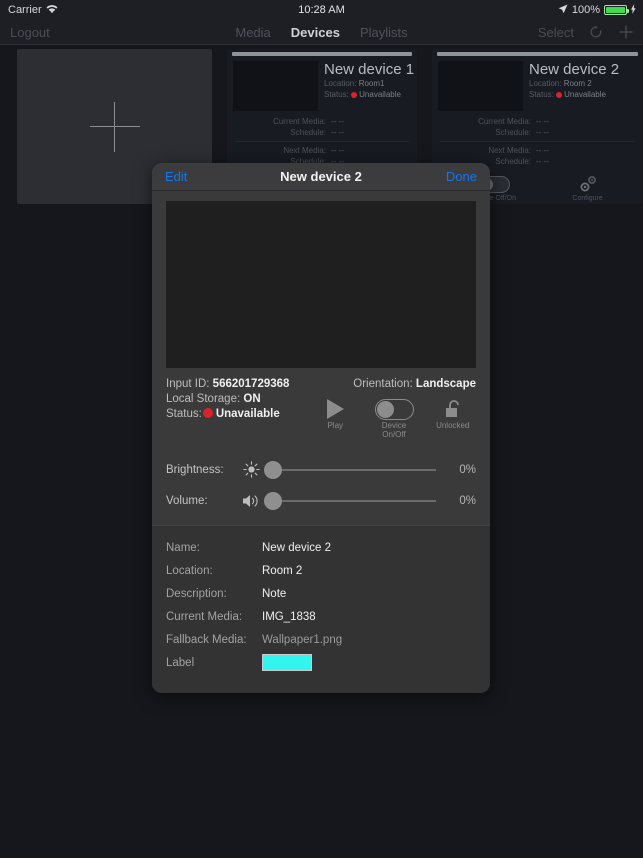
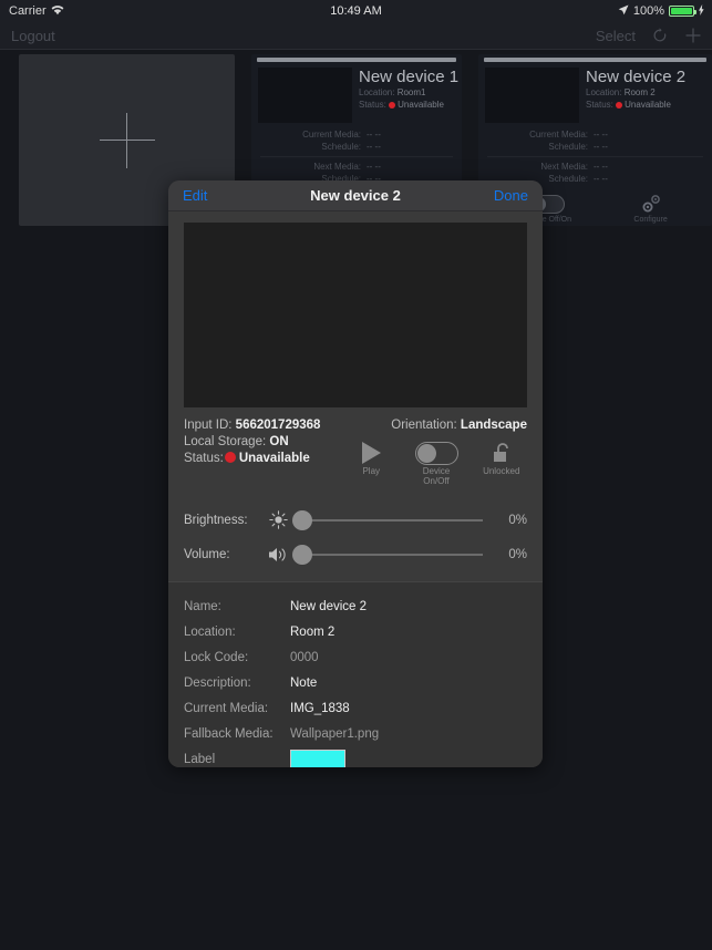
  Carrier
- 10:28 AM
+ 10:49 AM
  100%
  Logout
- Media
- Devices
- Playlists
  Select
  New device 1
  Location: Room1
  Status: Unavailable
  Current Media:
  -- --
  Schedule:
  -- --
  Next Media:
  -- --
  Schedule:
  -- --
  New device 2
  Location: Room 2
  Status: Unavailable
  Current Media:
  -- --
  Schedule:
  -- --
  Next Media:
  -- --
  Schedule:
  -- --
  Edit
  New device 2
  Done
  Input ID: 566201729368
  Local Storage: ON
  Status: Unavailable
  Orientation: Landscape
  Play
  Device On/Off
  Unlocked
  Brightness:
  0%
  Volume:
  0%
  Name:
  New device 2
  Location:
  Room 2
+ Lock Code:
+ 0000
  Description:
  Note
  Current Media:
  IMG_1838
  Fallback Media:
  Wallpaper1.png
  Label
